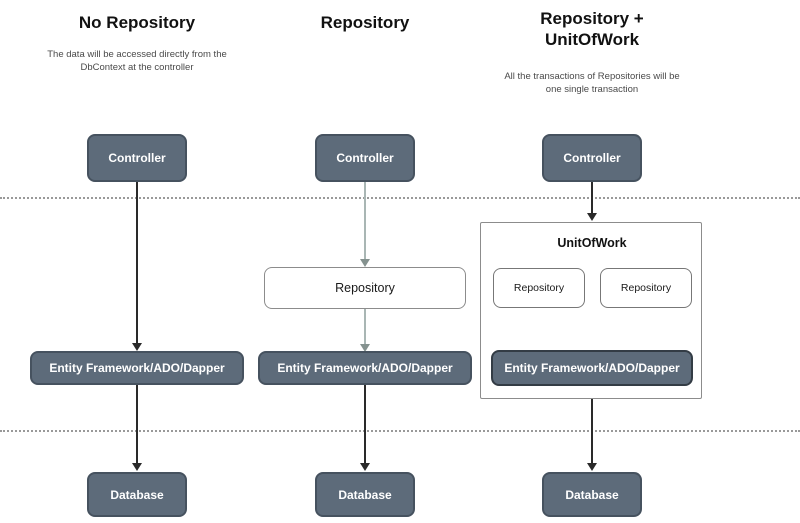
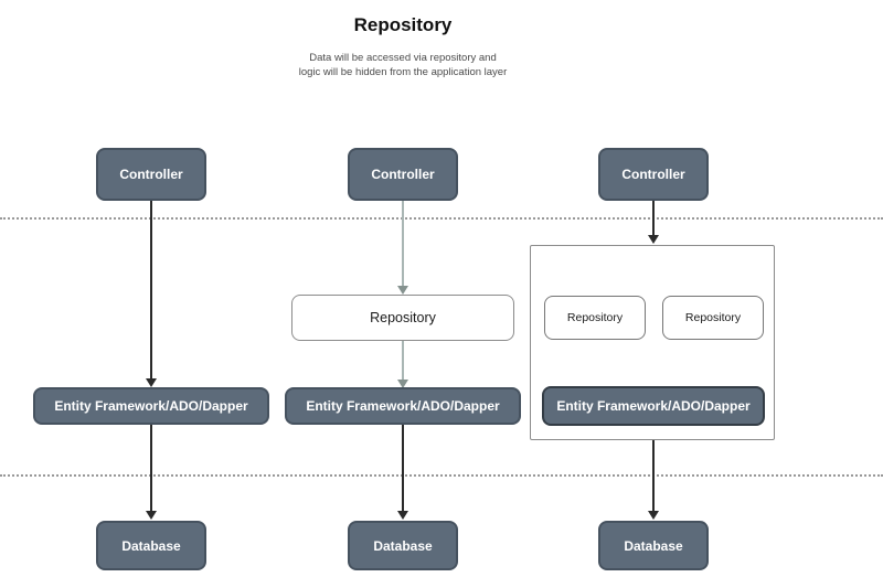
- No Repository
- The data will be accessed directly from the DbContext at the controller
  Controller
  Entity Framework/ADO/Dapper
  Database
  Repository
+ Data will be accessed via repository and logic will be hidden from the application layer
  Controller
  Repository
  Entity Framework/ADO/Dapper
  Database
- Repository + UnitOfWork
- All the transactions of Repositories will be one single transaction
  Controller
- UnitOfWork
  Repository
  Repository
  Entity Framework/ADO/Dapper
  Database
